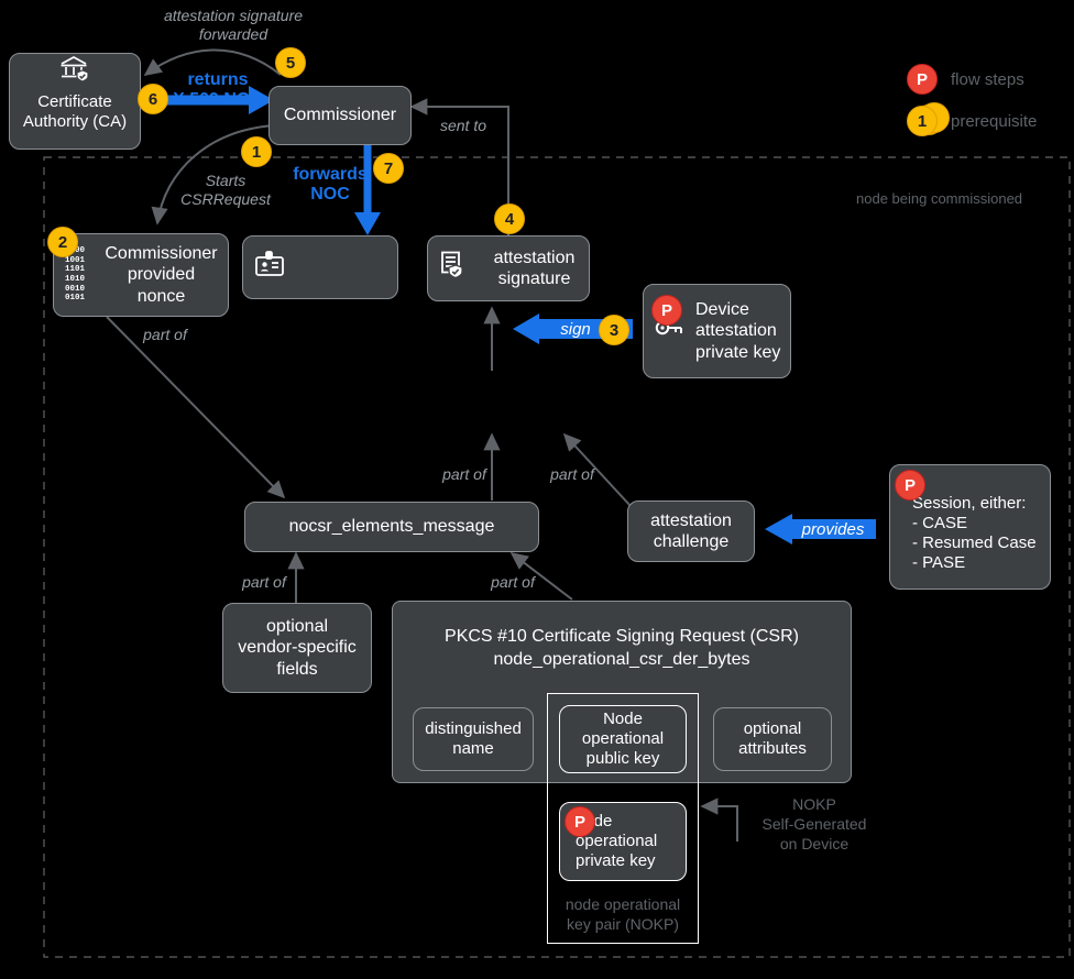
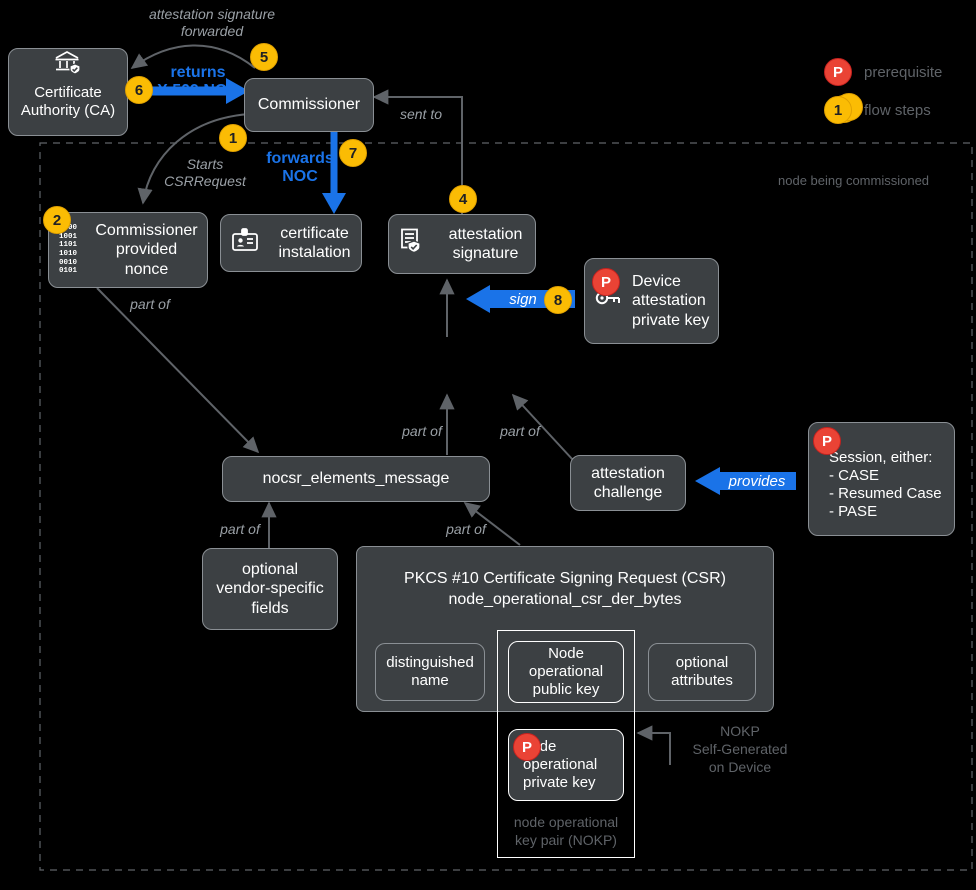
  node being commissioned
  P
- flow steps
+ prerequisite
  1
- prerequisite
+ flow steps
  Certificate
  Authority (CA)
  Commissioner
  attestation signature
  forwarded
  returns
  X.509 NOC
  Starts
  CSRRequest
  forwards
  NOC
  sent to
  5
  6
  1
  7
  4
  1001
  1101
  1010
  0010
  0101
  Commissioner
  provided
  nonce
  2
+ certificate
+ instalation
  attestation
  signature
  sign
- 3
+ 8
  Device
  attestation
  private key
  P
  part of
  part of
  part of
  part of
  part of
  nocsr_elements_message
  attestation
  challenge
  provides
  Session, either:
  - CASE
  - Resumed Case
  - PASE
  P
  optional
  vendor-specific
  fields
  PKCS #10 Certificate Signing Request (CSR)
  node_operational_csr_der_bytes
  distinguished
  name
  Node
  operational
  public key
  optional
  attributes
  operational
  private key
  P
  node operational
  key pair (NOKP)
  NOKP
  Self-Generated
  on Device
